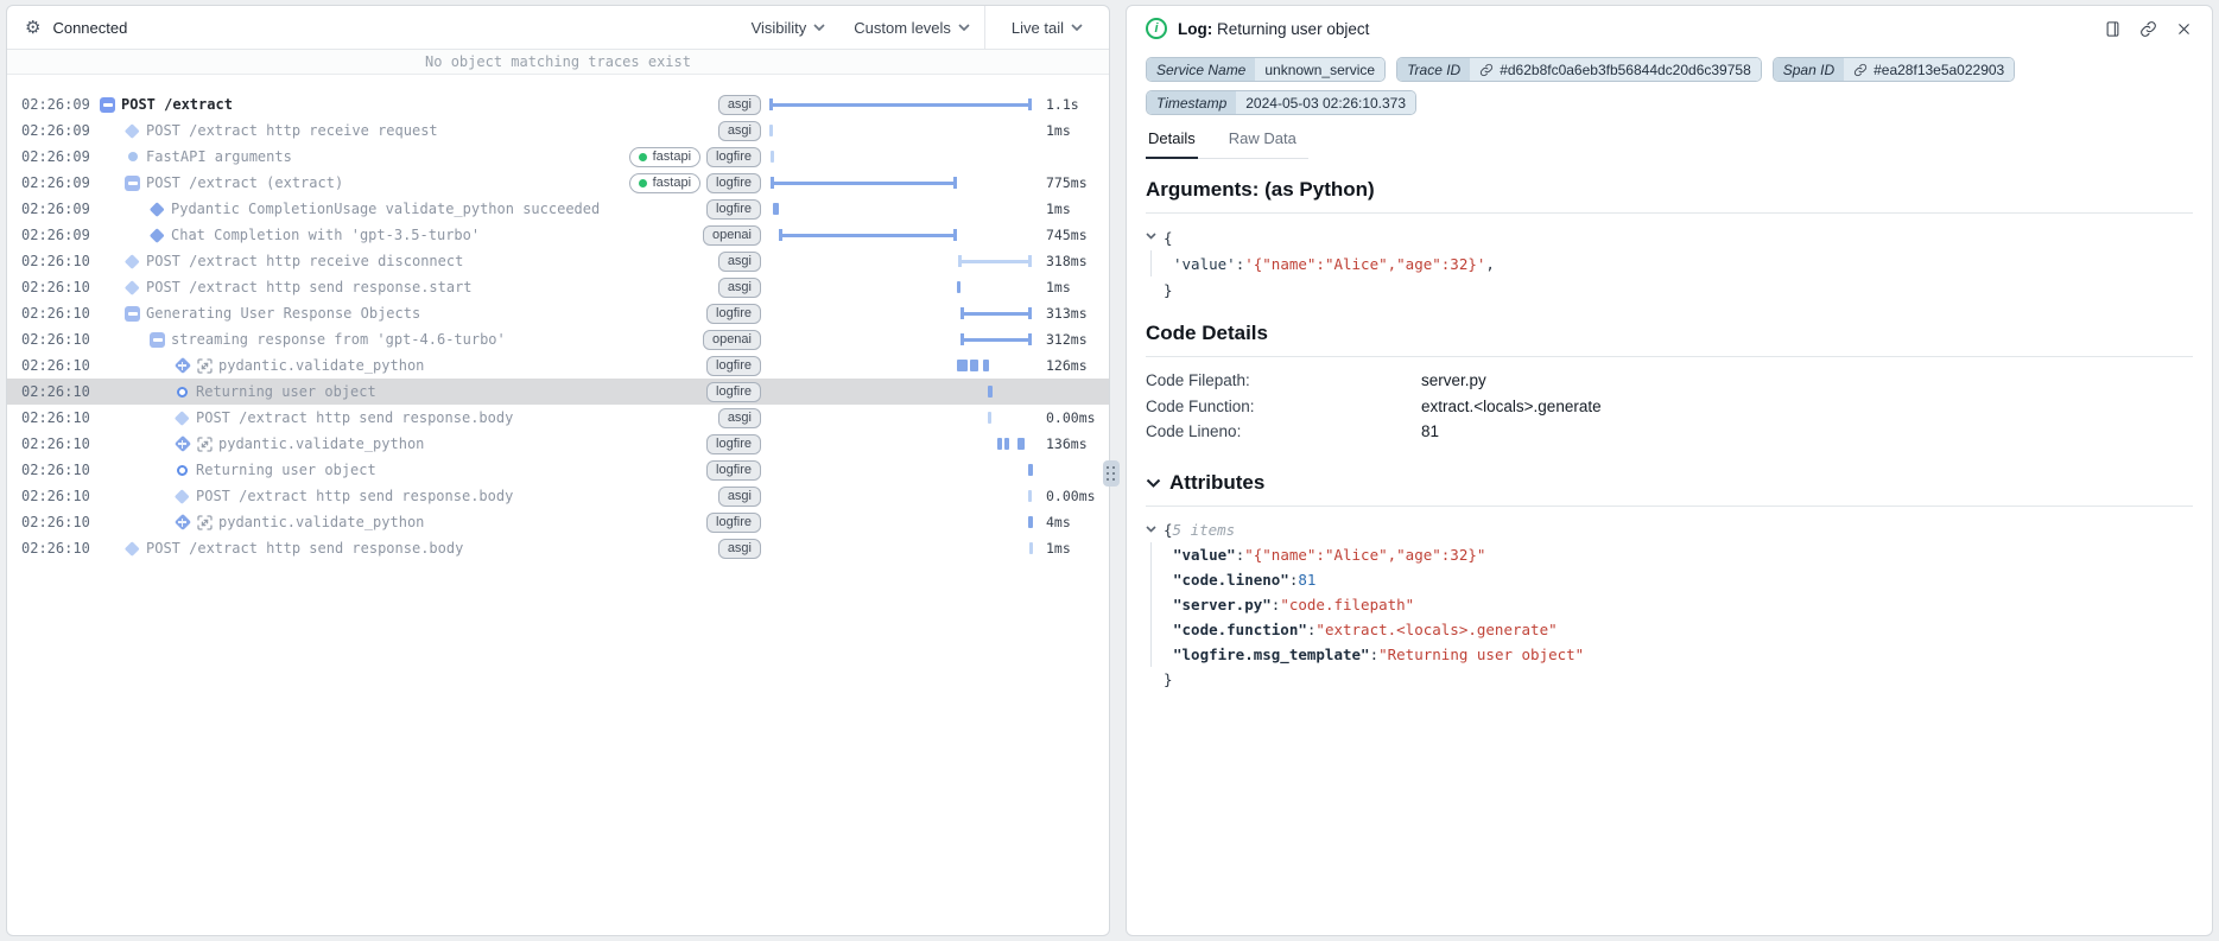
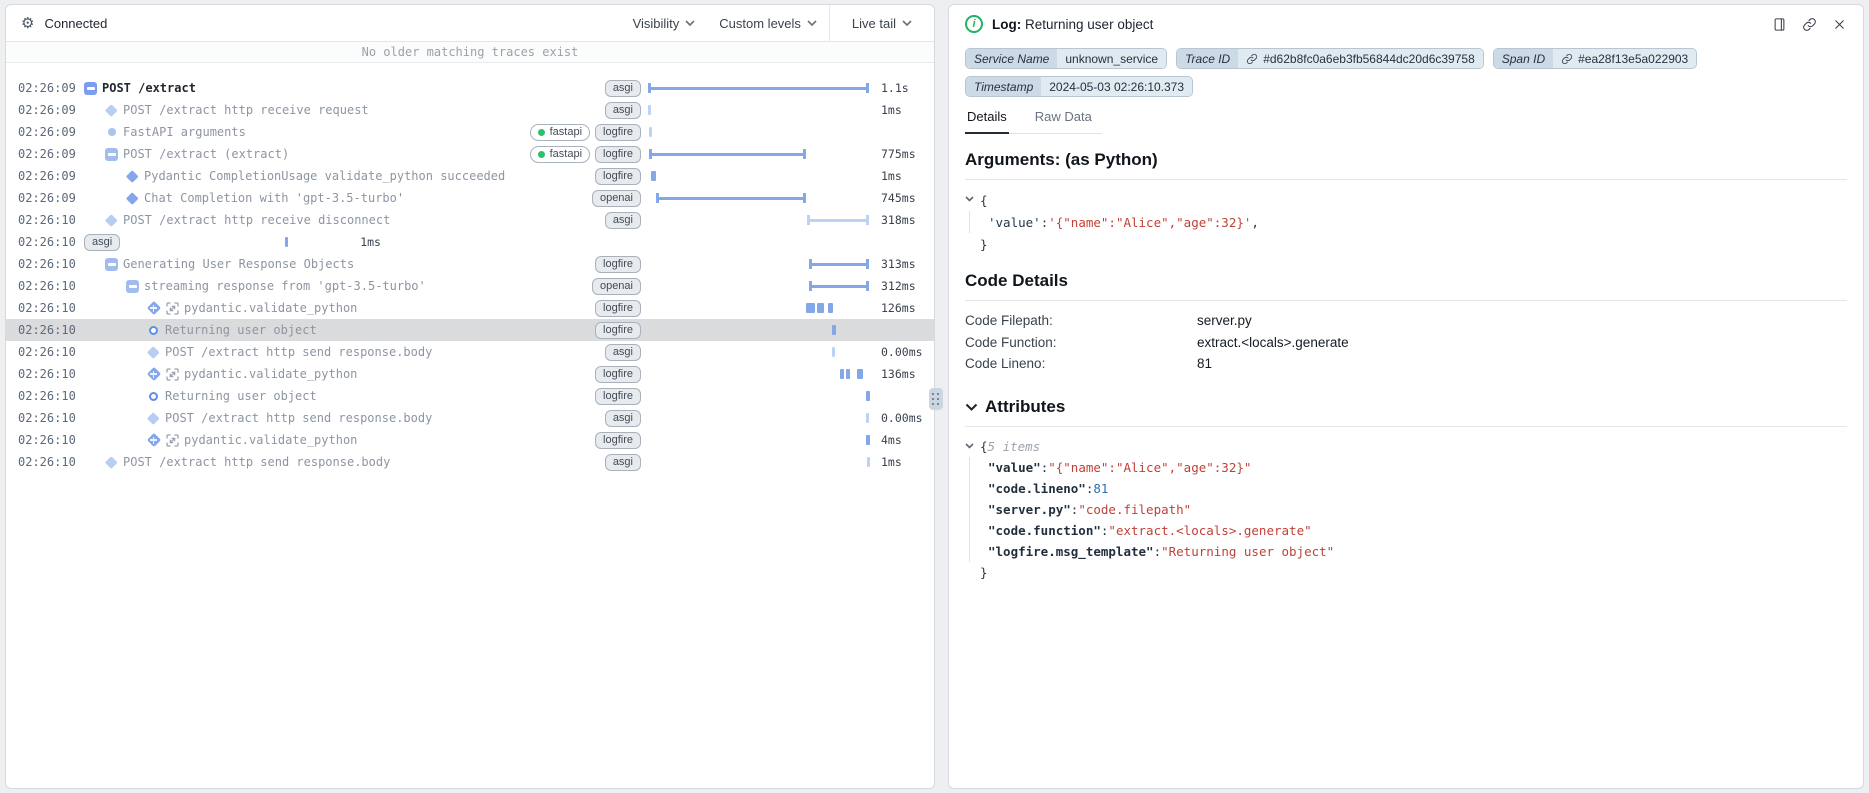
  ⚙
  Connected
  Visibility
  Custom levels
  Live tail
- No object matching traces exist
+ No older matching traces exist
  02:26:09
  POST /extract
  asgi
  1.1s
  02:26:09
  POST /extract http receive request
  asgi
  1ms
  02:26:09
  FastAPI arguments
  fastapi
  logfire
  02:26:09
  POST /extract (extract)
  fastapi
  logfire
  775ms
  02:26:09
  Pydantic CompletionUsage validate_python succeeded
  logfire
  1ms
  02:26:09
  Chat Completion with 'gpt-3.5-turbo'
  openai
  745ms
  02:26:10
  POST /extract http receive disconnect
  asgi
  318ms
  02:26:10
- POST /extract http send response.start
  asgi
  1ms
  02:26:10
  Generating User Response Objects
  logfire
  313ms
  02:26:10
- streaming response from 'gpt-4.6-turbo'
+ streaming response from 'gpt-3.5-turbo'
  openai
  312ms
  02:26:10
  pydantic.validate_python
  logfire
  126ms
  02:26:10
  Returning user object
  logfire
  02:26:10
  POST /extract http send response.body
  asgi
  0.00ms
  02:26:10
  pydantic.validate_python
  logfire
  136ms
  02:26:10
  Returning user object
  logfire
  02:26:10
  POST /extract http send response.body
  asgi
  0.00ms
  02:26:10
  pydantic.validate_python
  logfire
  4ms
  02:26:10
  POST /extract http send response.body
  asgi
  1ms
  i
  Log: Returning user object
  Service Name
  unknown_service
  Trace ID
  #d62b8fc0a6eb3fb56844dc20d6c39758
  Span ID
  #ea28f13e5a022903
  Timestamp
  2024-05-03 02:26:10.373
  Details
  Raw Data
  Arguments: (as Python)
  {
  'value'
  :
  '{"name":"Alice","age":32}'
  ,
  }
  Code Details
  Code Filepath:
  server.py
  Code Function:
  extract.<locals>.generate
  Code Lineno:
  81
  Attributes
  {
  5 items
  "value"
  :
  "{"name":"Alice","age":32}"
  "code.lineno"
  :
  81
  "server.py"
  :
  "code.filepath"
  "code.function"
  :
  "extract.<locals>.generate"
  "logfire.msg_template"
  :
  "Returning user object"
  }
